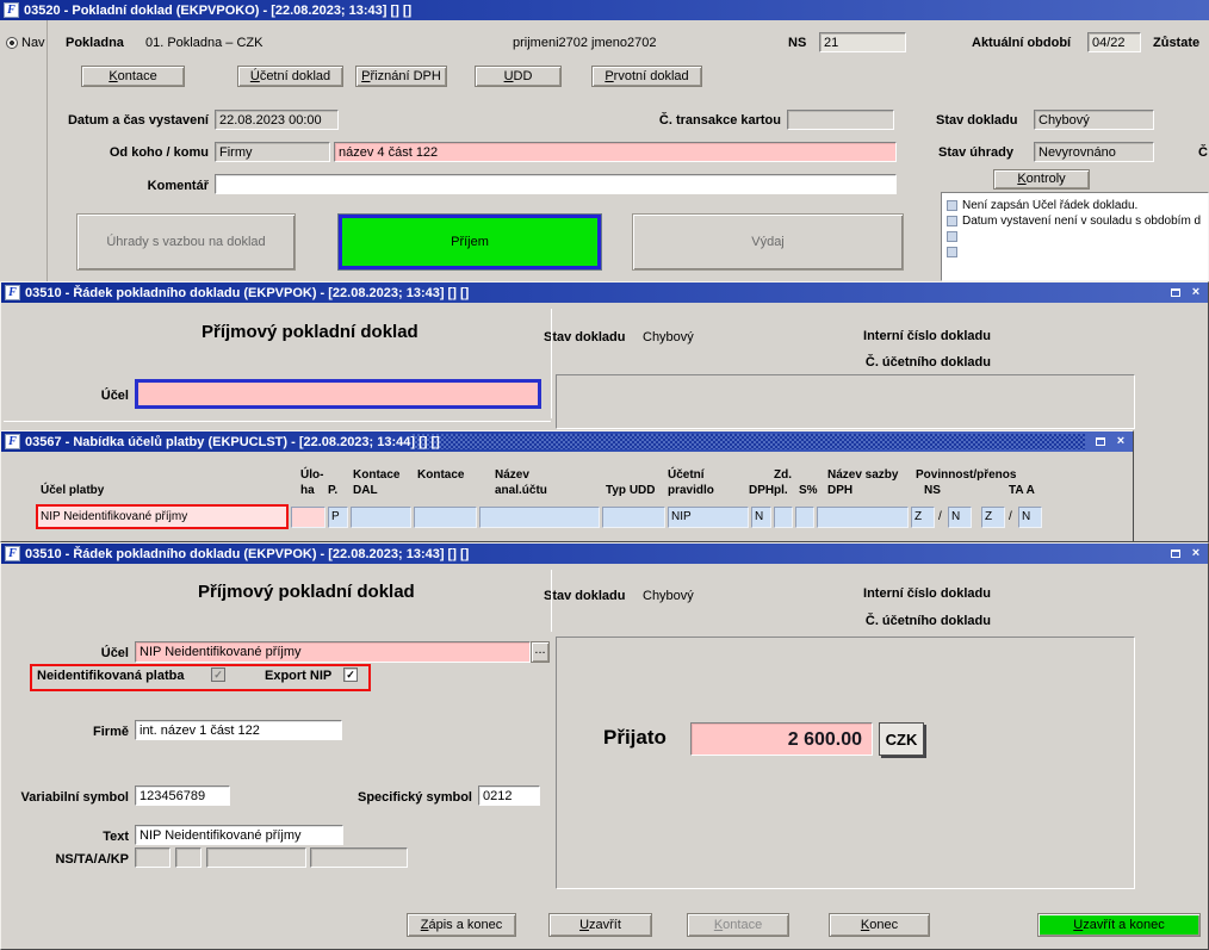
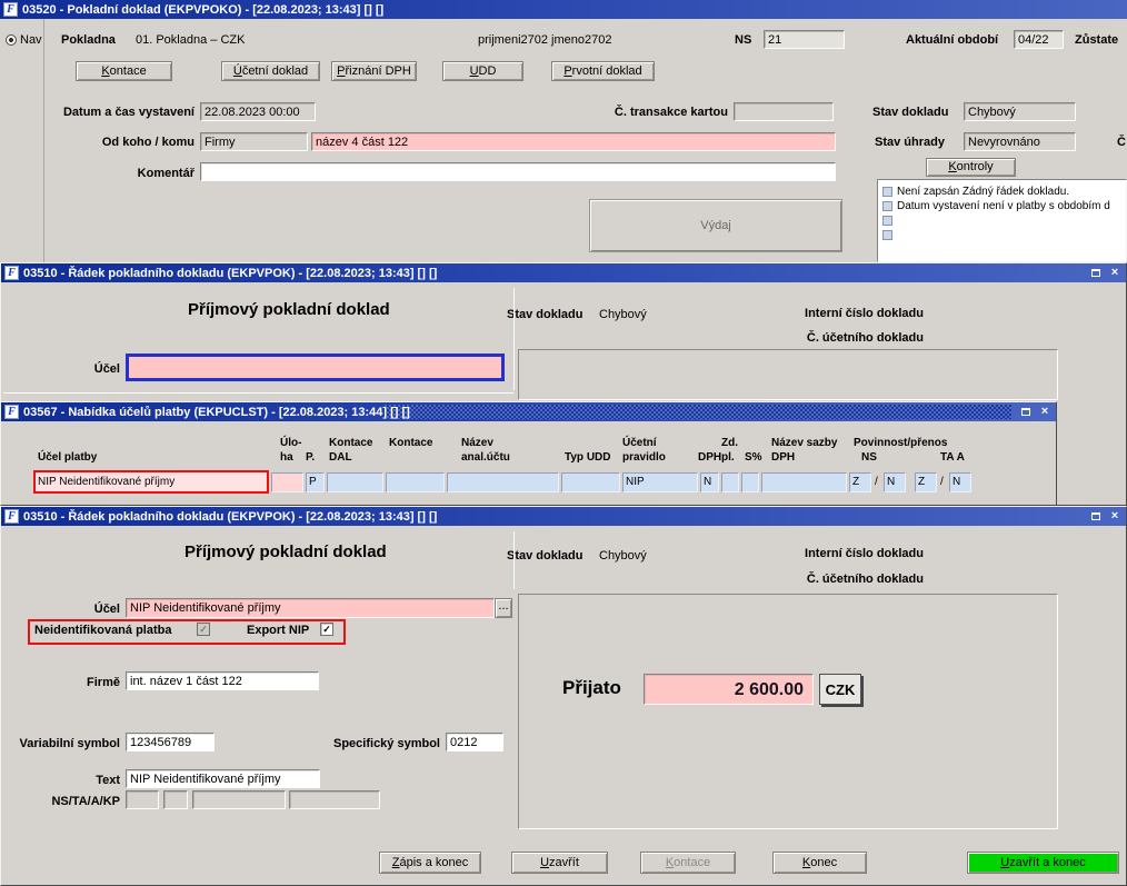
  F
  03520 - Pokladní doklad (EKPVPOKO) - [22.08.2023; 13:43] [] []
  Nav
  Pokladna
  01. Pokladna – CZK
  prijmeni2702 jmeno2702
  NS
  21
  Aktuální období
  04/22
  Zůstate
  Kontace
  Účetní doklad
  Přiznání DPH
  UDD
  Prvotní doklad
  Datum a čas vystavení
  22.08.2023 00:00
  Č. transakce kartou
  Stav dokladu
  Chybový
  Od koho / komu
  Firmy
  název 4 část 122
  Stav úhrady
  Nevyrovnáno
  Č
  Komentář
  Kontroly
- Není zapsán Účel řádek dokladu.
+ Není zapsán Žádný řádek dokladu.
- Datum vystavení není v souladu s obdobím d
+ Datum vystavení není v platby s obdobím d
- Úhrady s vazbou na doklad
- Příjem
  Výdaj
  F
  03510 - Řádek pokladního dokladu (EKPVPOK) - [22.08.2023; 13:43] [] []
  ×
  Příjmový pokladní doklad
  Stav dokladu
  Chybový
  Interní číslo dokladu
  Č. účetního dokladu
  Účel
  F
  03567 - Nabídka účelů platby (EKPUCLST) - [22.08.2023; 13:44] [] []
  ×
  Úlo-
  Kontace
  Kontace
  Název
  Účetní
  Zd.
  Název sazby
  Povinnost/přenos
  Účel platby
  ha
  P.
  DAL
  anal.účtu
  Typ UDD
  pravidlo
  DPH
  pl.
  S%
  DPH
  NS
  TA A
  NIP Neidentifikované příjmy
  P
  NIP
  N
  Z
  /
  N
  Z
  /
  N
  F
  03510 - Řádek pokladního dokladu (EKPVPOK) - [22.08.2023; 13:43] [] []
  ×
  Příjmový pokladní doklad
  Stav dokladu
  Chybový
  Interní číslo dokladu
  Č. účetního dokladu
  Účel
  NIP Neidentifikované příjmy
  ...
  Neidentifikovaná platba
  ✓
  Export NIP
  ✓
  Firmě
  int. název 1 část 122
  Přijato
  2 600.00
  CZK
  Variabilní symbol
  123456789
  Specifický symbol
  0212
  Text
  NIP Neidentifikované příjmy
  NS/TA/A/KP
  Zápis a konec
  Uzavřít
  Kontace
  Konec
  Uzavřít a konec
